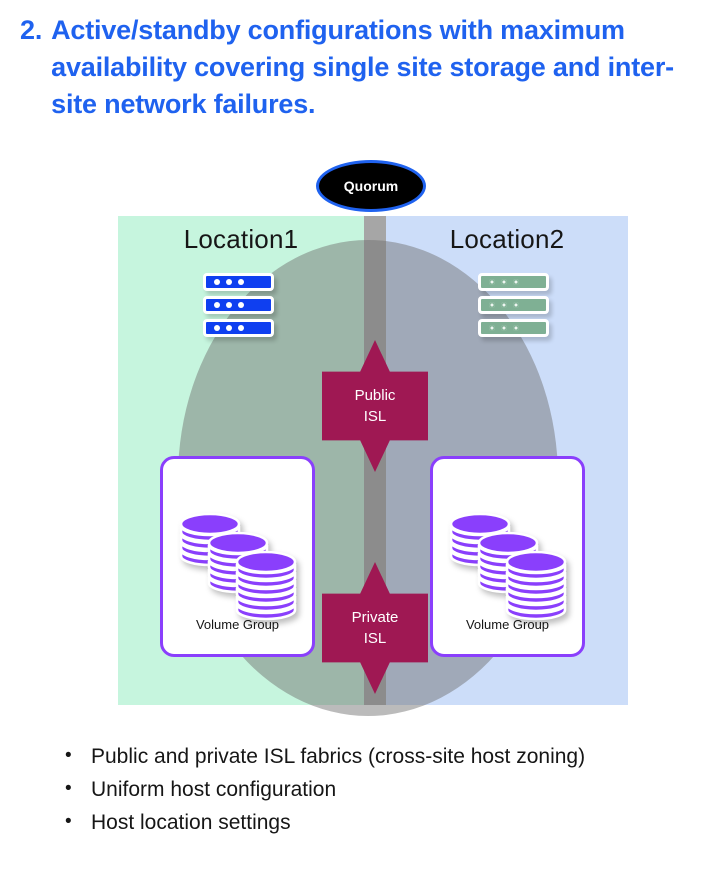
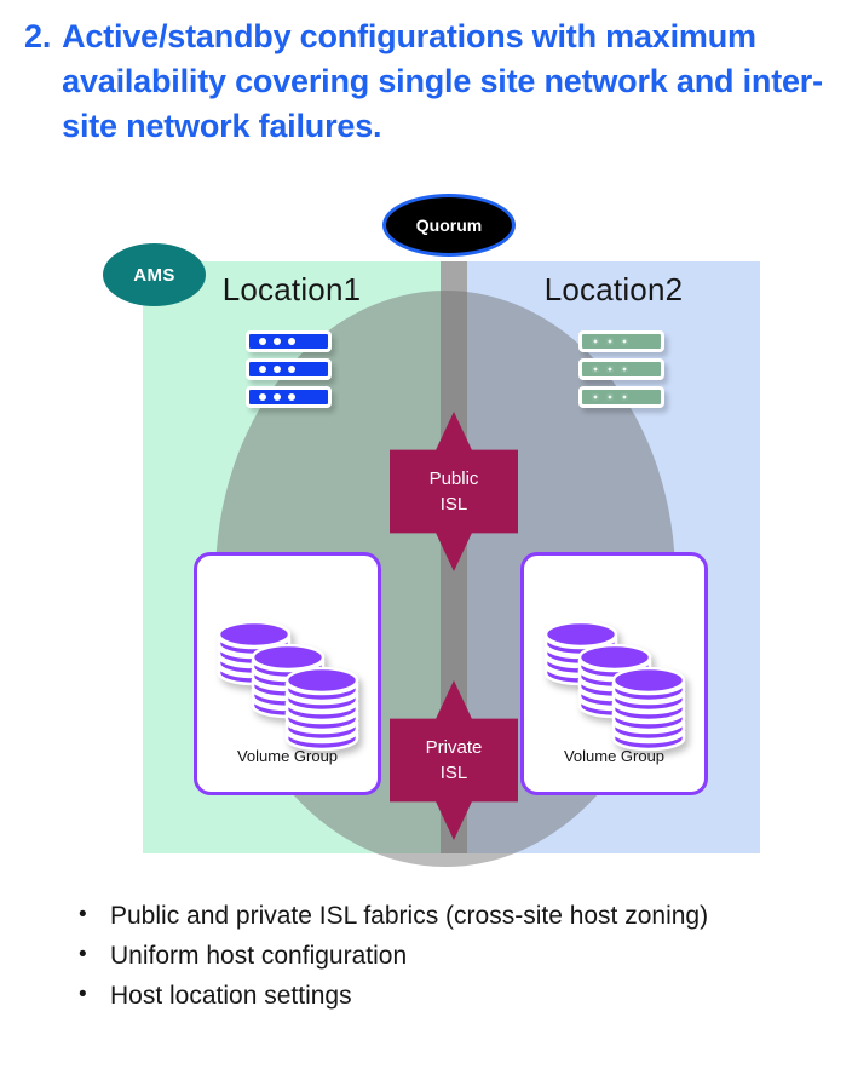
  2.
- Active/standby configurations with maximum availability covering single site storage and inter-site network failures.
+ Active/standby configurations with maximum availability covering single site network and inter-site network failures.
  Location1
  Location2
+ AMS
  Quorum
  Volume Group
  Volume Group
  Public
  ISL
  Private
  ISL
  Public and private ISL fabrics (cross-site host zoning)
  Uniform host configuration
  Host location settings
